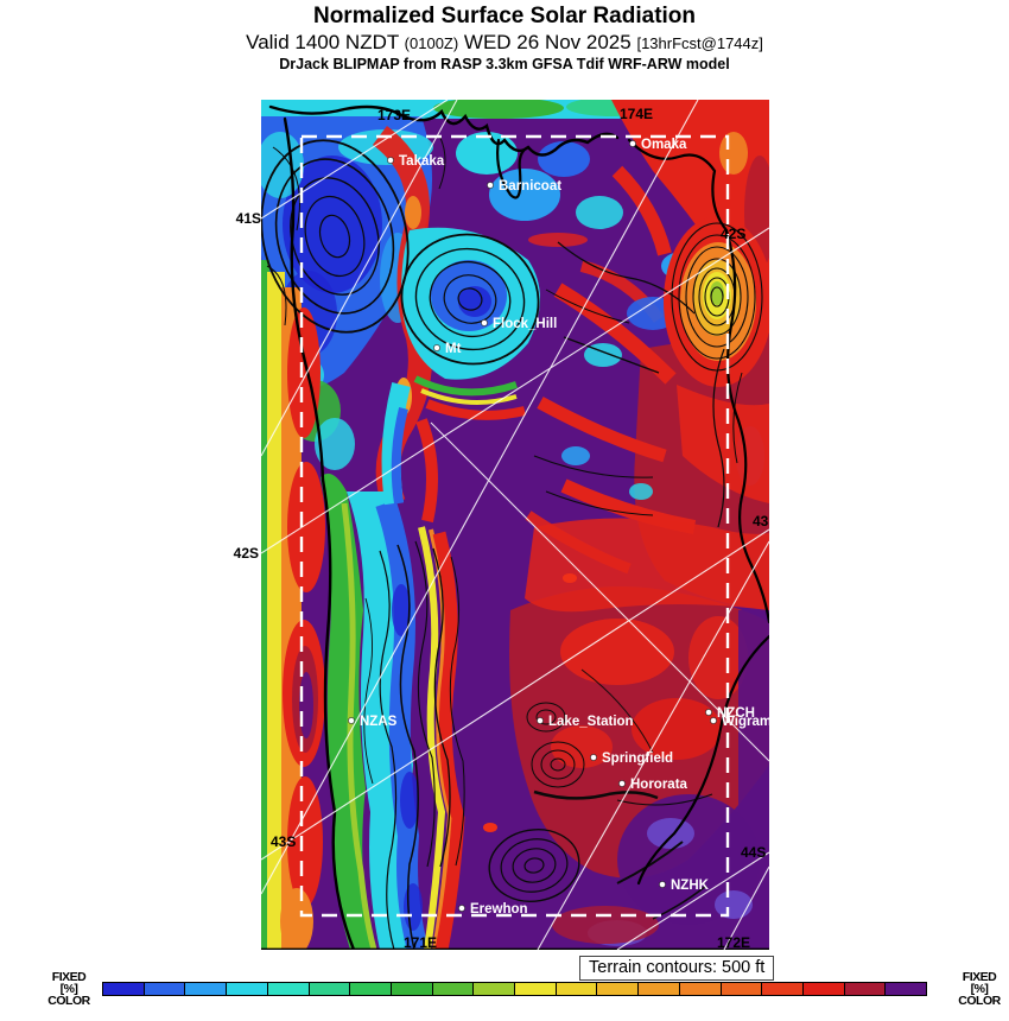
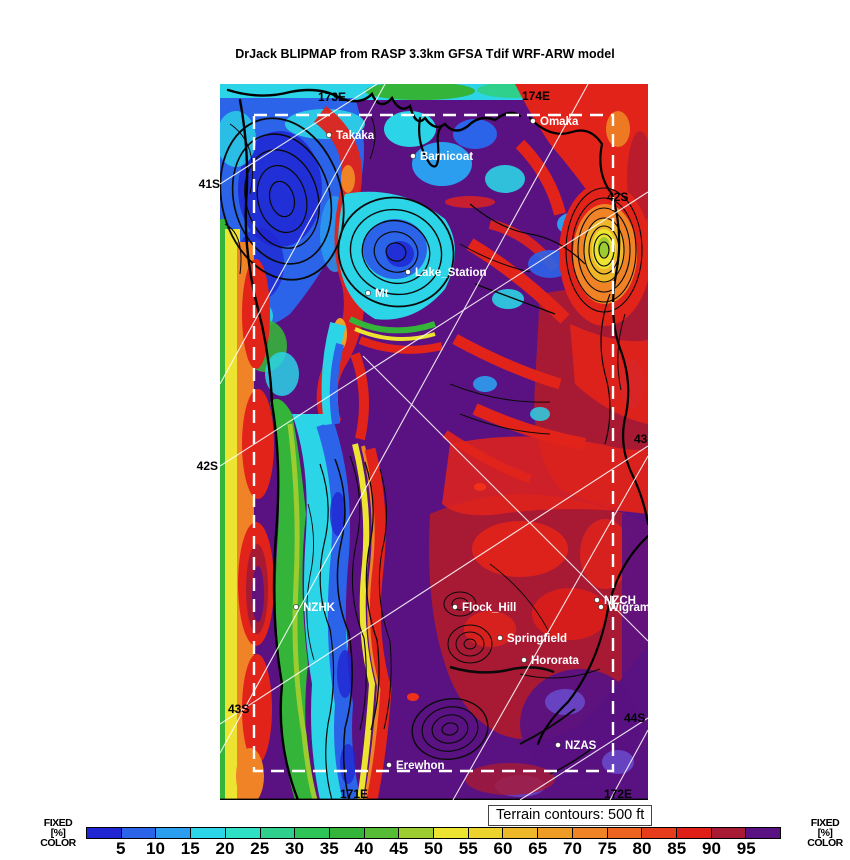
- Normalized Surface Solar Radiation
- Valid 1400 NZDT (0100Z) WED 26 Nov 2025 [13hrFcst@1744z]
  DrJack BLIPMAP from RASP 3.3km GFSA Tdif WRF-ARW model
  41S
  42S
  Takaka
  Barnicoat
  Omaka
- Flock_Hill
+ Lake_Station
  Mt
- NZAS
+ NZHK
- Lake_Station
+ Flock_Hill
  NZCH
  Wigram
  Springfield
  Hororata
- NZHK
+ NZAS
  Erewhon
  173E
  174E
  42S
  44S
  43S
  171E
  172E
  Terrain contours: 500 ft
  FIXED
  [%]
  COLOR
+ 5
+ 10
+ 15
+ 20
+ 25
+ 30
+ 35
+ 40
+ 45
+ 50
+ 55
+ 60
+ 65
+ 70
+ 75
+ 80
+ 85
+ 90
+ 95
  FIXED
  [%]
  COLOR
